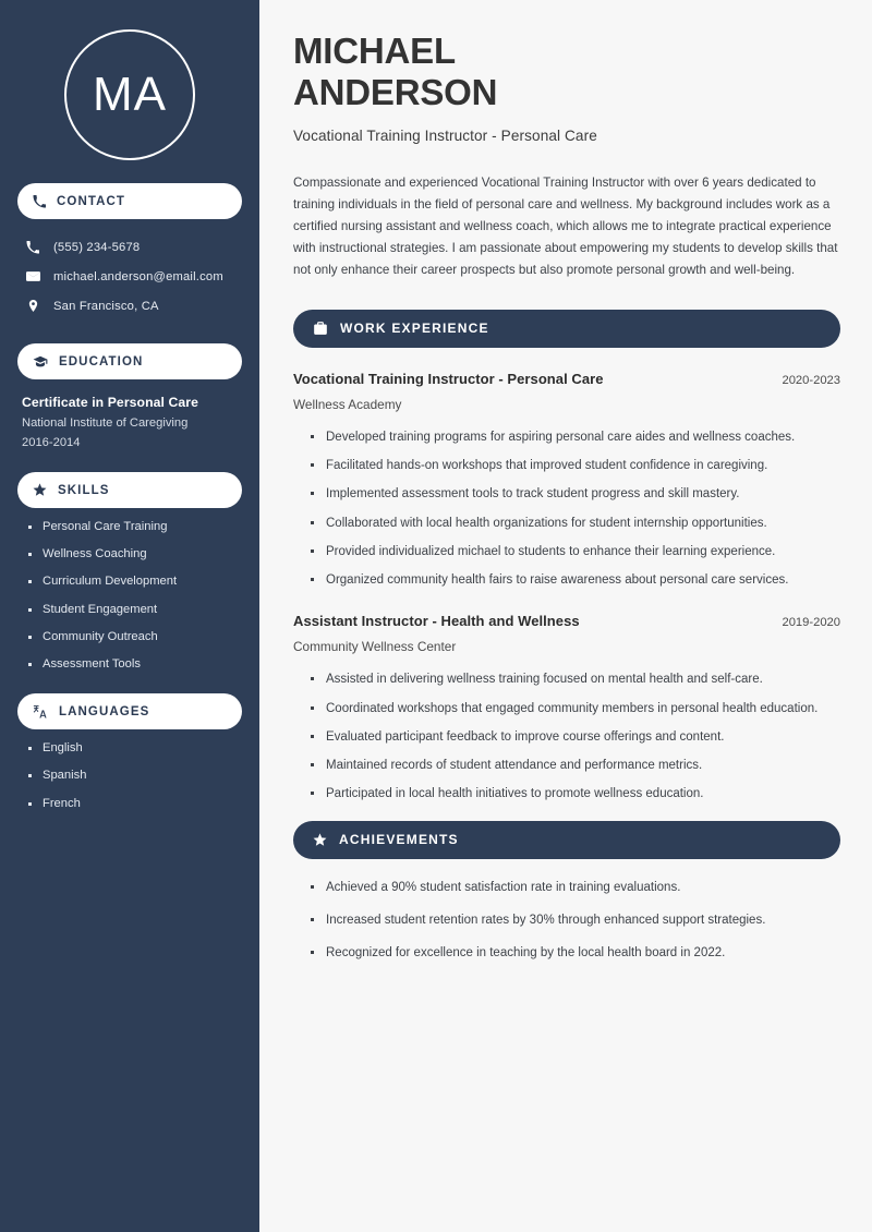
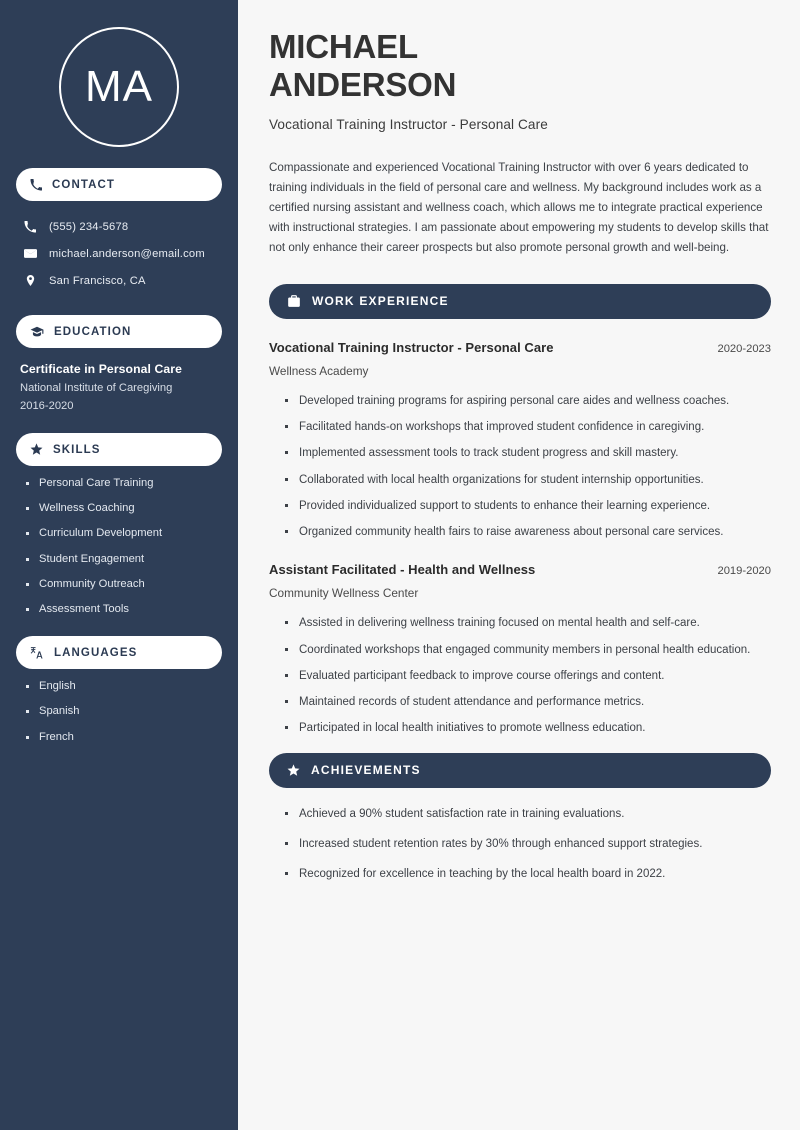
  MA
  CONTACT
  (555) 234-5678
  michael.anderson@email.com
  San Francisco, CA
  EDUCATION
  Certificate in Personal Care
  National Institute of Caregiving
- 2016-2014
+ 2016-2020
  SKILLS
  Personal Care Training
  Wellness Coaching
  Curriculum Development
  Student Engagement
  Community Outreach
  Assessment Tools
  LANGUAGES
  English
  Spanish
  French
  MICHAEL
  ANDERSON
  Vocational Training Instructor - Personal Care
  Compassionate and experienced Vocational Training Instructor with over 6 years dedicated to training individuals in the field of personal care and wellness. My background includes work as a certified nursing assistant and wellness coach, which allows me to integrate practical experience with instructional strategies. I am passionate about empowering my students to develop skills that not only enhance their career prospects but also promote personal growth and well-being.
  WORK EXPERIENCE
  Vocational Training Instructor - Personal Care
  2020-2023
  Wellness Academy
  Developed training programs for aspiring personal care aides and wellness coaches.
  Facilitated hands-on workshops that improved student confidence in caregiving.
  Implemented assessment tools to track student progress and skill mastery.
  Collaborated with local health organizations for student internship opportunities.
- Provided individualized michael to students to enhance their learning experience.
+ Provided individualized support to students to enhance their learning experience.
  Organized community health fairs to raise awareness about personal care services.
- Assistant Instructor - Health and Wellness
+ Assistant Facilitated - Health and Wellness
  2019-2020
  Community Wellness Center
  Assisted in delivering wellness training focused on mental health and self-care.
  Coordinated workshops that engaged community members in personal health education.
  Evaluated participant feedback to improve course offerings and content.
  Maintained records of student attendance and performance metrics.
  Participated in local health initiatives to promote wellness education.
  ACHIEVEMENTS
  Achieved a 90% student satisfaction rate in training evaluations.
  Increased student retention rates by 30% through enhanced support strategies.
  Recognized for excellence in teaching by the local health board in 2022.
